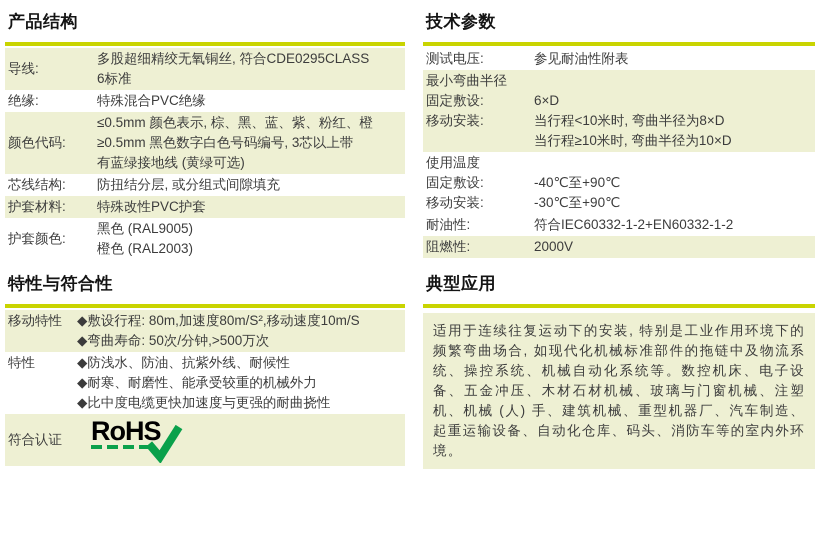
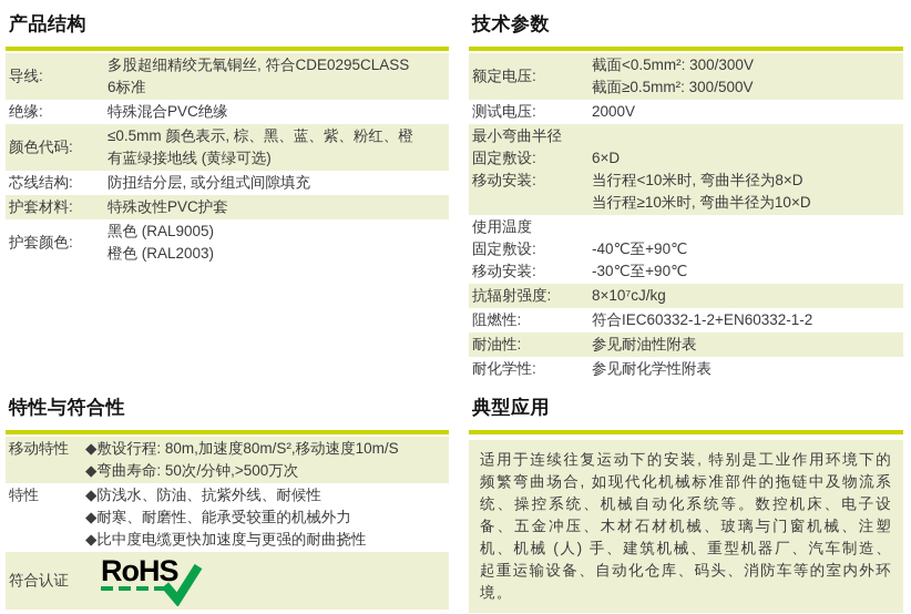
  产品结构
  导线:
  多股超细精绞无氧铜丝, 符合CDE0295CLASS
  6标准
  绝缘:
  特殊混合PVC绝缘
  颜色代码:
  ≤0.5mm 颜色表示, 棕、黑、蓝、紫、粉红、橙
- ≥0.5mm 黑色数字白色号码编号, 3芯以上带
  有蓝绿接地线 (黄绿可选)
  芯线结构:
  防扭结分层, 或分组式间隙填充
  护套材料:
  特殊改性PVC护套
  护套颜色:
  黑色 (RAL9005)
  橙色 (RAL2003)
  技术参数
+ 额定电压:
+ 截面<0.5mm²: 300/300V
+ 截面≥0.5mm²: 300/500V
  测试电压:
- 参见耐油性附表
+ 2000V
  最小弯曲半径
  固定敷设:
  6×D
  移动安装:
  当行程<10米时, 弯曲半径为8×D
  当行程≥10米时, 弯曲半径为10×D
  使用温度
  固定敷设:
  -40℃至+90℃
  移动安装:
  -30℃至+90℃
+ 抗辐射强度:
+ 8×10⁷cJ/kg
- 耐油性:
+ 阻燃性:
  符合IEC60332-1-2+EN60332-1-2
- 阻燃性:
+ 耐油性:
- 2000V
+ 参见耐油性附表
+ 耐化学性:
+ 参见耐化学性附表
  特性与符合性
  移动特性
  ◆敷设行程: 80m,加速度80m/S²,移动速度10m/S
  ◆弯曲寿命: 50次/分钟,>500万次
  特性
  ◆防浅水、防油、抗紫外线、耐候性
  ◆耐寒、耐磨性、能承受较重的机械外力
  ◆比中度电缆更快加速度与更强的耐曲挠性
  符合认证
  RoHS
  典型应用
  适用于连续往复运动下的安装, 特别是工业作用环境下的频繁弯曲场合, 如现代化机械标准部件的拖链中及物流系统、操控系统、机械自动化系统等。数控机床、电子设备、五金冲压、木材石材机械、玻璃与门窗机械、注塑机、机械 (人) 手、建筑机械、重型机器厂、汽车制造、起重运输设备、自动化仓库、码头、消防车等的室内外环境。
